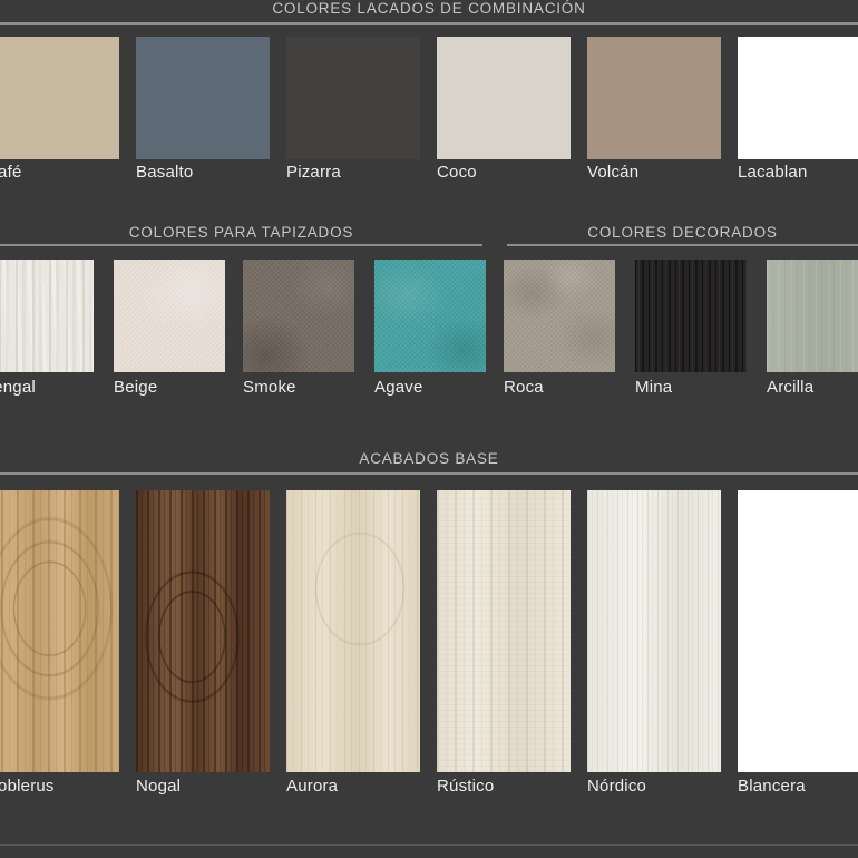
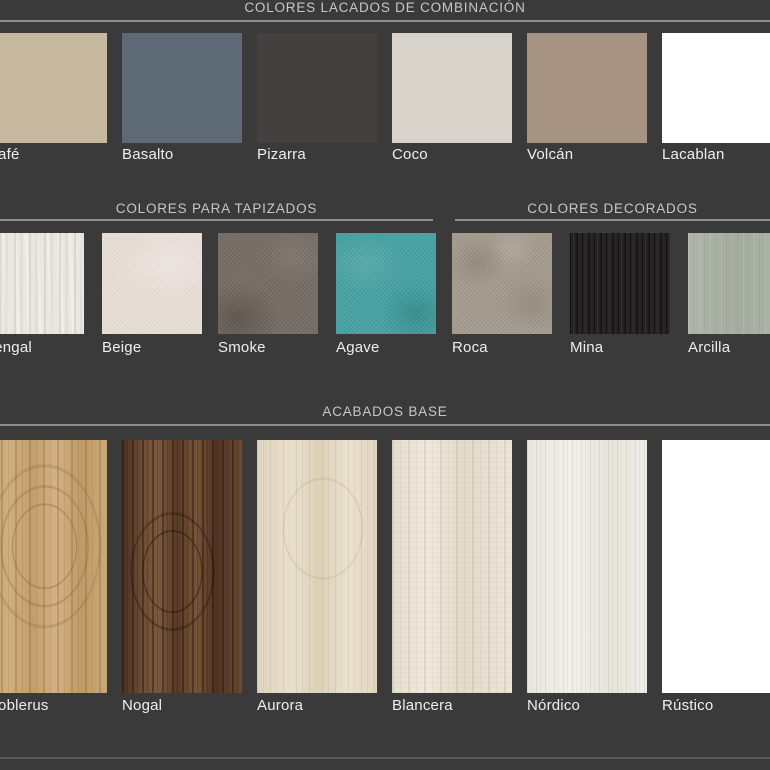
  COLORES LACADOS DE COMBINACIÓN
  afé
  Basalto
  Pizarra
  Coco
  Volcán
  Lacablan
  COLORES PARA TAPIZADOS
  Beige
  Smoke
  Agave
  COLORES DECORADOS
  Roca
  Mina
  Arcilla
  ACABADOS BASE
  oblerus
  Nogal
  Aurora
- Rústico
+ Blancera
  Nórdico
- Blancera
+ Rústico
